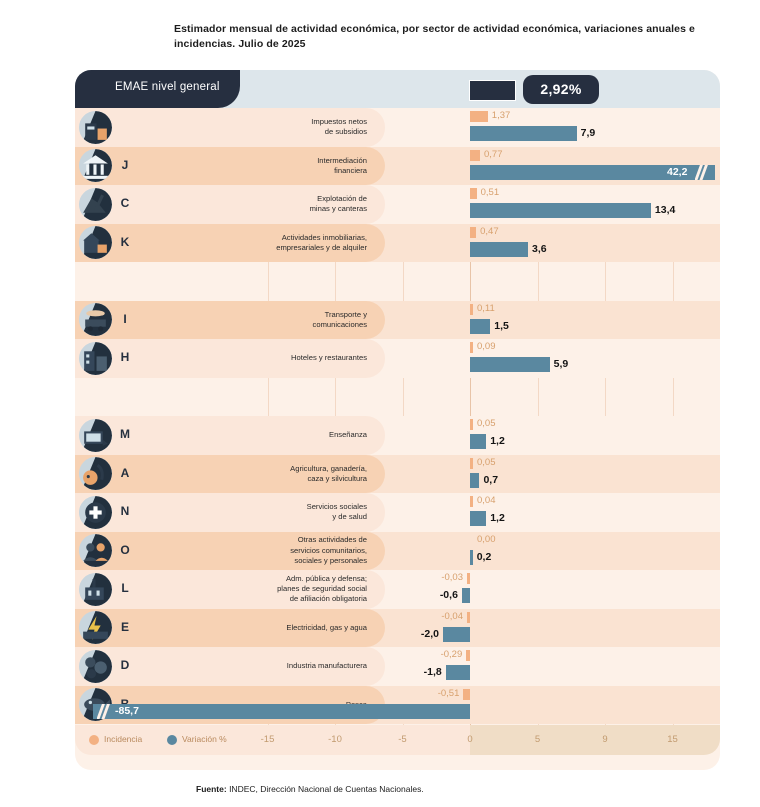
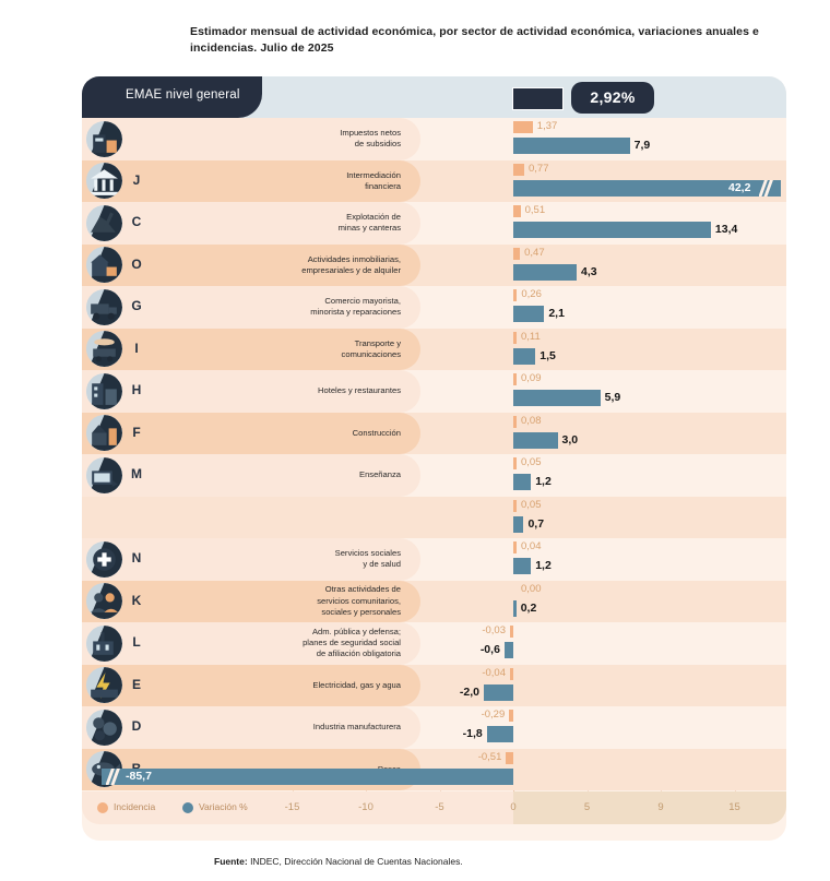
  Estimador mensual de actividad económica, por sector de actividad económica, variaciones anuales e incidencias. Julio de 2025
  EMAE nivel general
  2,92%
  Impuestos netos
  de subsidios
  1,37
  7,9
  J
  Intermediación
  financiera
  0,77
  42,2
  C
  Explotación de
  minas y canteras
  0,51
  13,4
- K
+ O
  Actividades inmobiliarias,
  empresariales y de alquiler
  0,47
- 3,6
+ 4,3
+ G
+ Comercio mayorista,
+ minorista y reparaciones
+ 0,26
+ 2,1
  I
  Transporte y
  comunicaciones
  0,11
  1,5
  H
  Hoteles y restaurantes
  0,09
  5,9
+ F
+ Construcción
+ 0,08
+ 3,0
  M
  Enseñanza
  0,05
  1,2
- A
- Agricultura, ganadería,
- caza y silvicultura
  0,05
  0,7
  N
  Servicios sociales
  y de salud
  0,04
  1,2
- O
+ K
  Otras actividades de
  servicios comunitarios,
  sociales y personales
  0,00
  0,2
  L
  Adm. pública y defensa;
  planes de seguridad social
  de afiliación obligatoria
  -0,03
  -0,6
  E
  Electricidad, gas y agua
  -0,04
  -2,0
  D
  Industria manufacturera
  -0,29
  -1,8
  -0,51
  -85,7
  Incidencia
  Variación %
  -15
  -10
  -5
  0
  5
  9
  15
  Fuente: INDEC, Dirección Nacional de Cuentas Nacionales.
